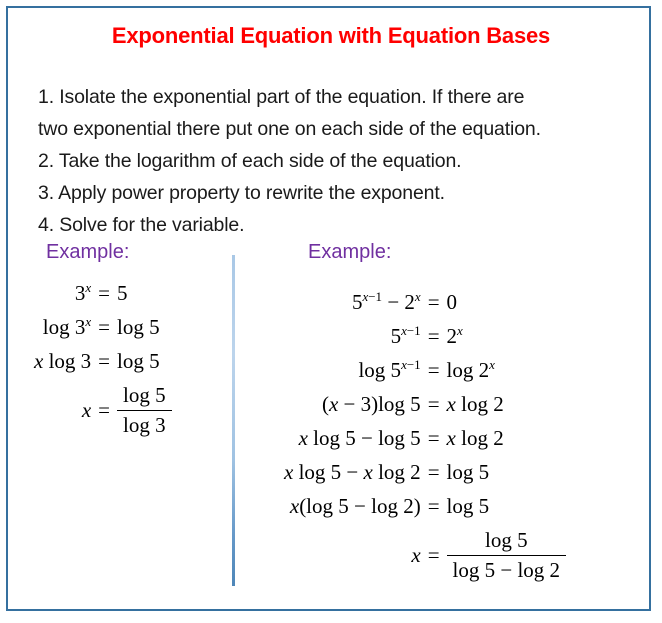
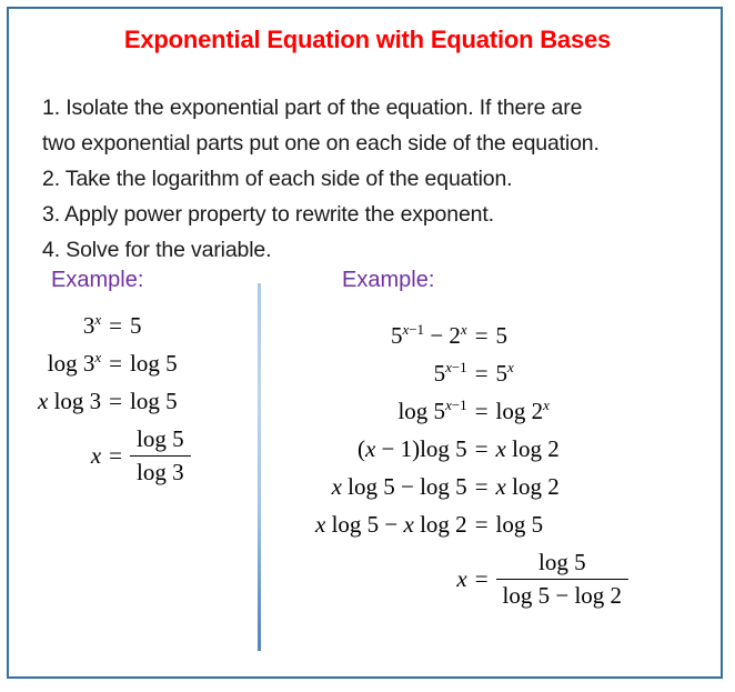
  Exponential Equation with Equation Bases
  1. Isolate the exponential part of the equation. If there are
- two exponential there put one on each side of the equation.
+ two exponential parts put one on each side of the equation.
  2. Take the logarithm of each side of the equation.
  3. Apply power property to rewrite the exponent.
  4. Solve for the variable.
  Example:
  Example:
  3x	=	5
  log 3x	=	log 5
  x log 3	=	log 5
  x	=	log 5log 3
- 5x−1 − 2x	=	0
+ 5x−1 − 2x	=	5
- 5x−1	=	2x
+ 5x−1	=	5x
  log 5x−1	=	log 2x
- (x − 3)log 5	=	x log 2
+ (x − 1)log 5	=	x log 2
  x log 5 − log 5	=	x log 2
  x log 5 − x log 2	=	log 5
- x(log 5 − log 2)	=	log 5
  x	=	log 5log 5 − log 2
